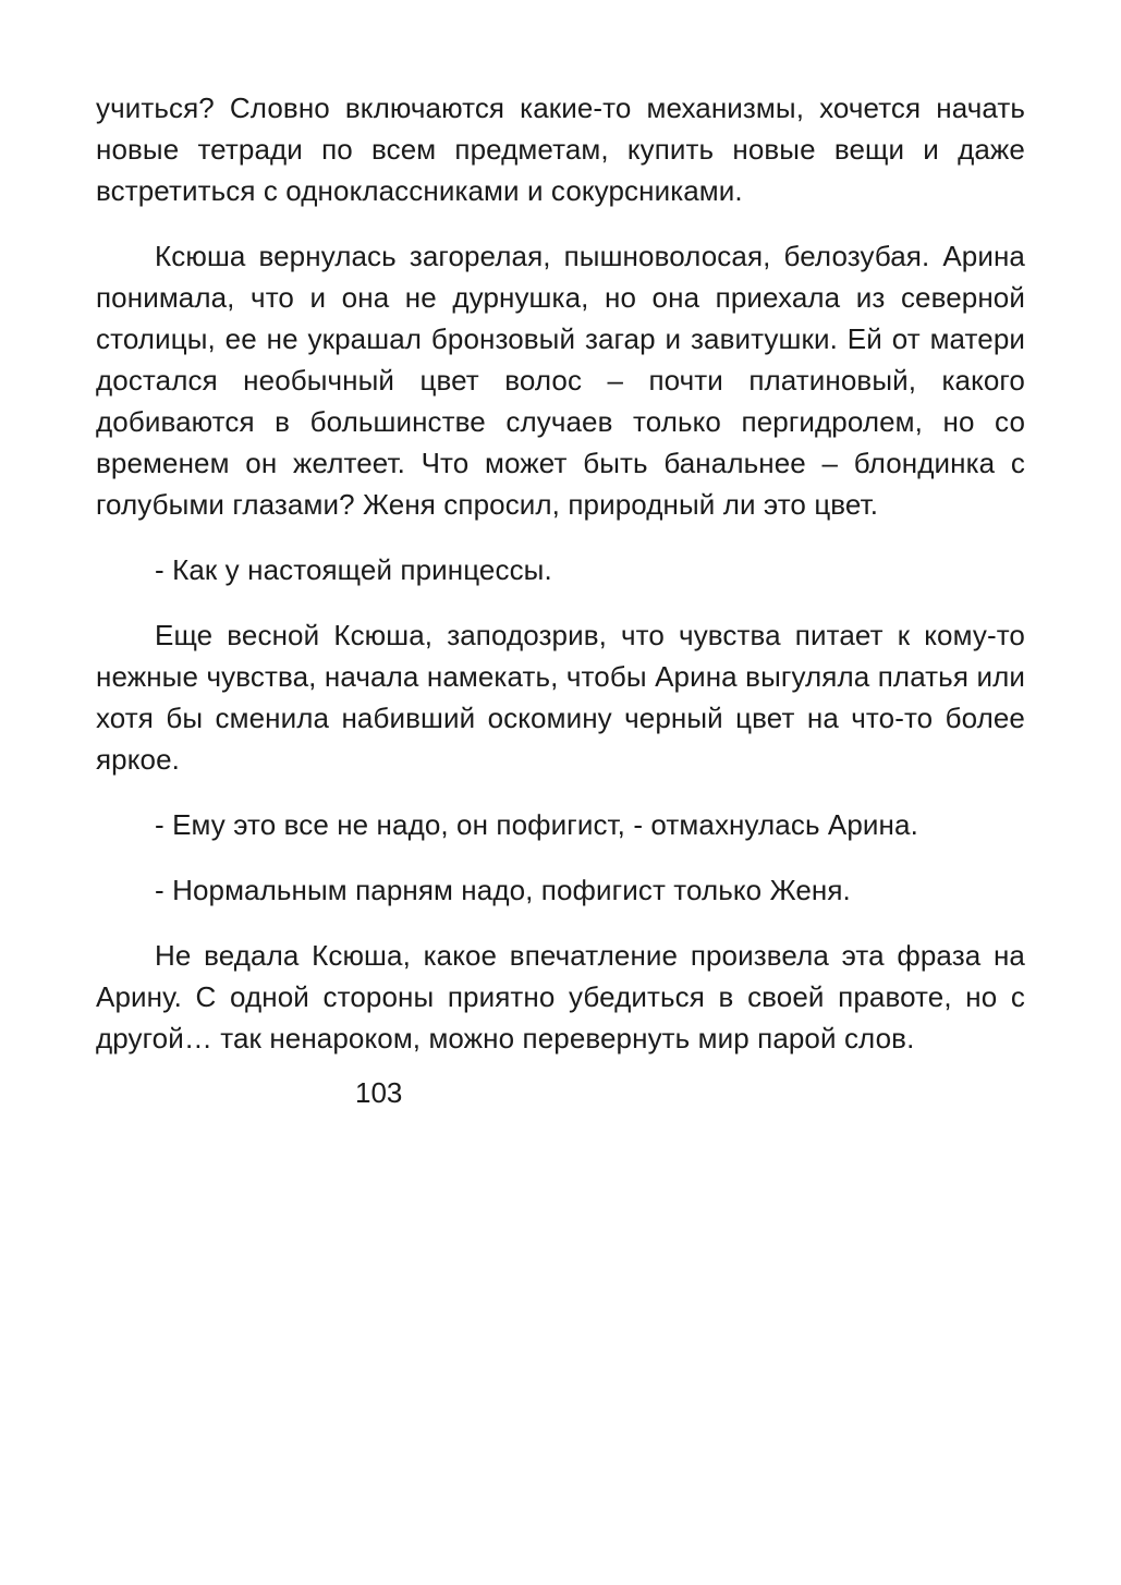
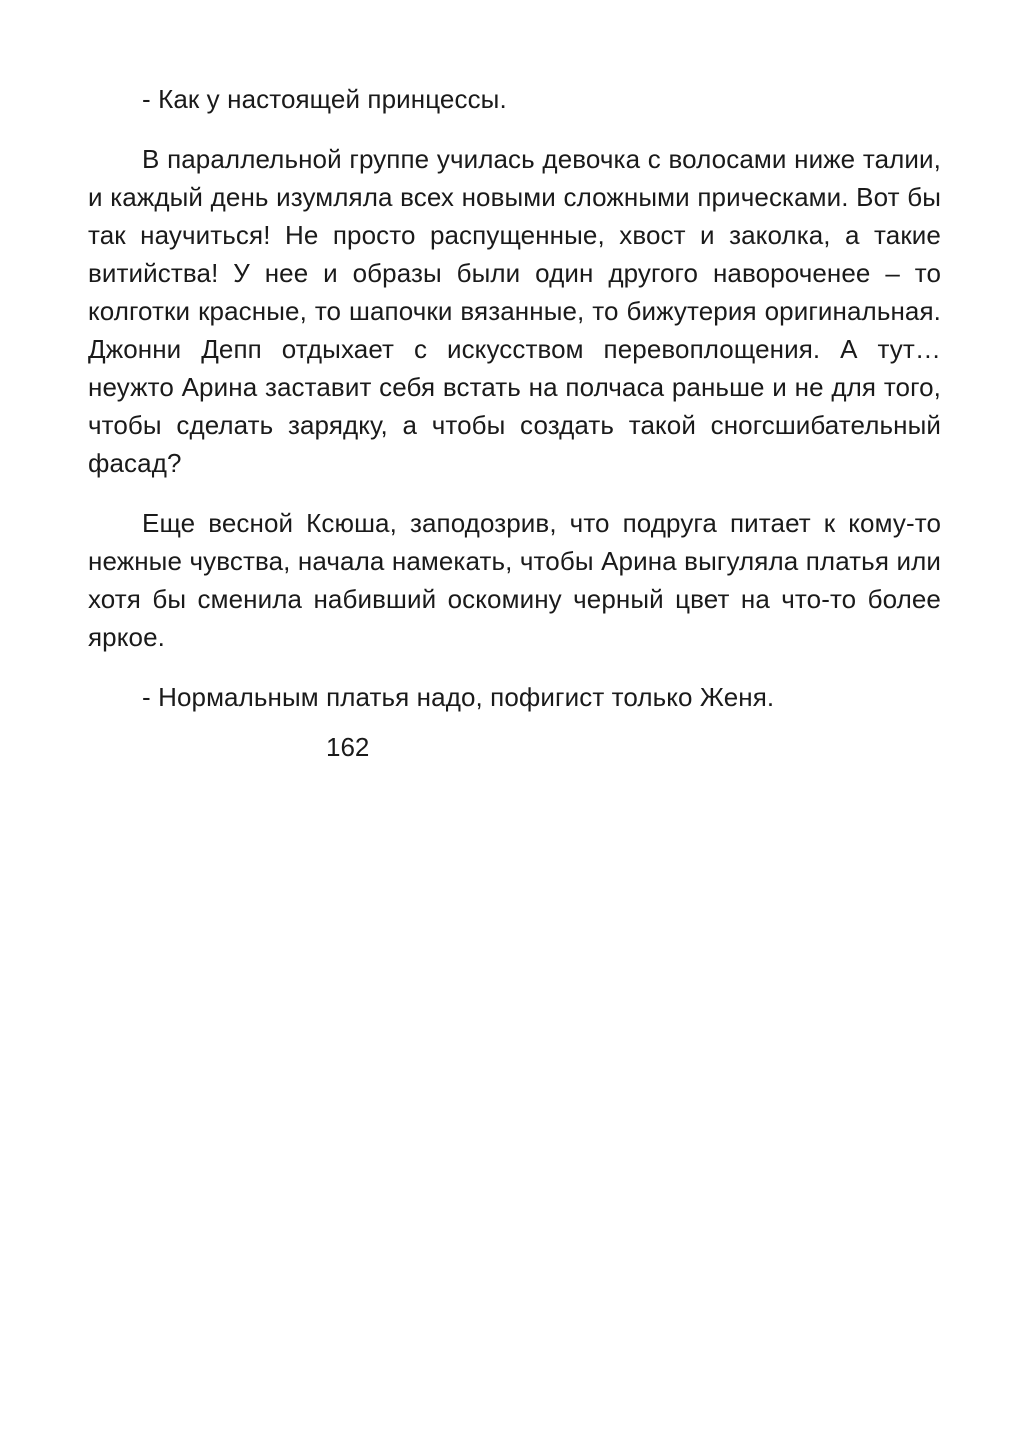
- учиться? Словно включаются какие-то механизмы, хочется начать новые тетради по всем предметам, купить новые вещи и даже встретиться с одноклассниками и сокурсниками.
- Ксюша вернулась загорелая, пышноволосая, белозубая. Арина понимала, что и она не дурнушка, но она приехала из северной столицы, ее не украшал бронзовый загар и завитушки. Ей от матери достался необычный цвет волос – почти платиновый, какого добиваются в большинстве случаев только пергидролем, но со временем он желтеет. Что может быть банальнее – блондинка с голубыми глазами? Женя спросил, природный ли это цвет.
  - Как у настоящей принцессы.
+ В параллельной группе училась девочка с волосами ниже талии, и каждый день изумляла всех новыми сложными прическами. Вот бы так научиться! Не просто распущенные, хвост и заколка, а такие витийства! У нее и образы были один другого навороченее – то колготки красные, то шапочки вязанные, то бижутерия оригинальная. Джонни Депп отдыхает с искусством перевоплощения. А тут… неужто Арина заставит себя встать на полчаса раньше и не для того, чтобы сделать зарядку, а чтобы создать такой сногсшибательный фасад?
- Еще весной Ксюша, заподозрив, что чувства питает к кому-то нежные чувства, начала намекать, чтобы Арина выгуляла платья или хотя бы сменила набивший оскомину черный цвет на что-то более яркое.
+ Еще весной Ксюша, заподозрив, что подруга питает к кому-то нежные чувства, начала намекать, чтобы Арина выгуляла платья или хотя бы сменила набивший оскомину черный цвет на что-то более яркое.
- - Ему это все не надо, он пофигист, - отмахнулась Арина.
- - Нормальным парням надо, пофигист только Женя.
+ - Нормальным платья надо, пофигист только Женя.
- Не ведала Ксюша, какое впечатление произвела эта фраза на Арину. С одной стороны приятно убедиться в своей правоте, но с другой… так ненароком, можно перевернуть мир парой слов.
- 103
+ 162
